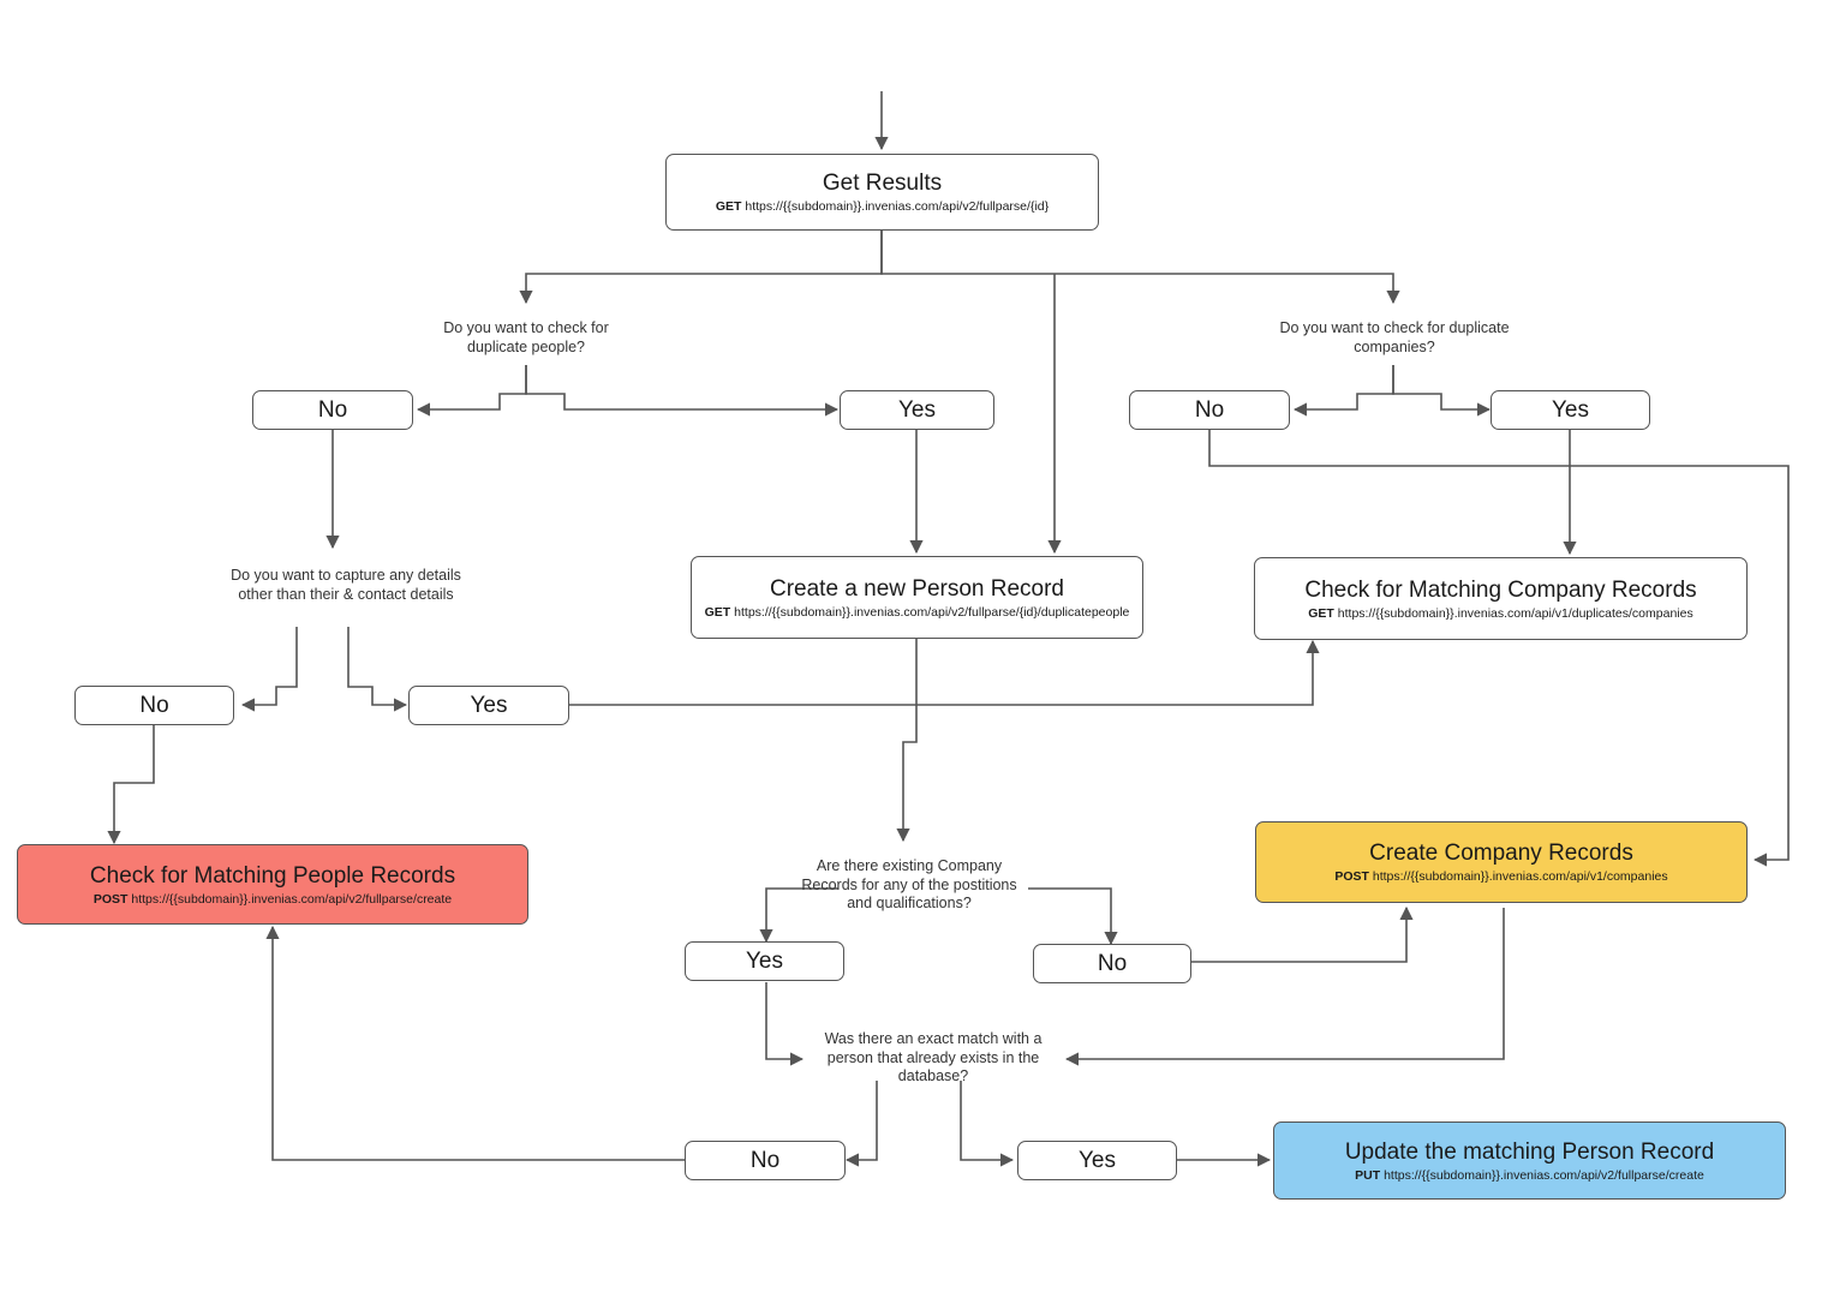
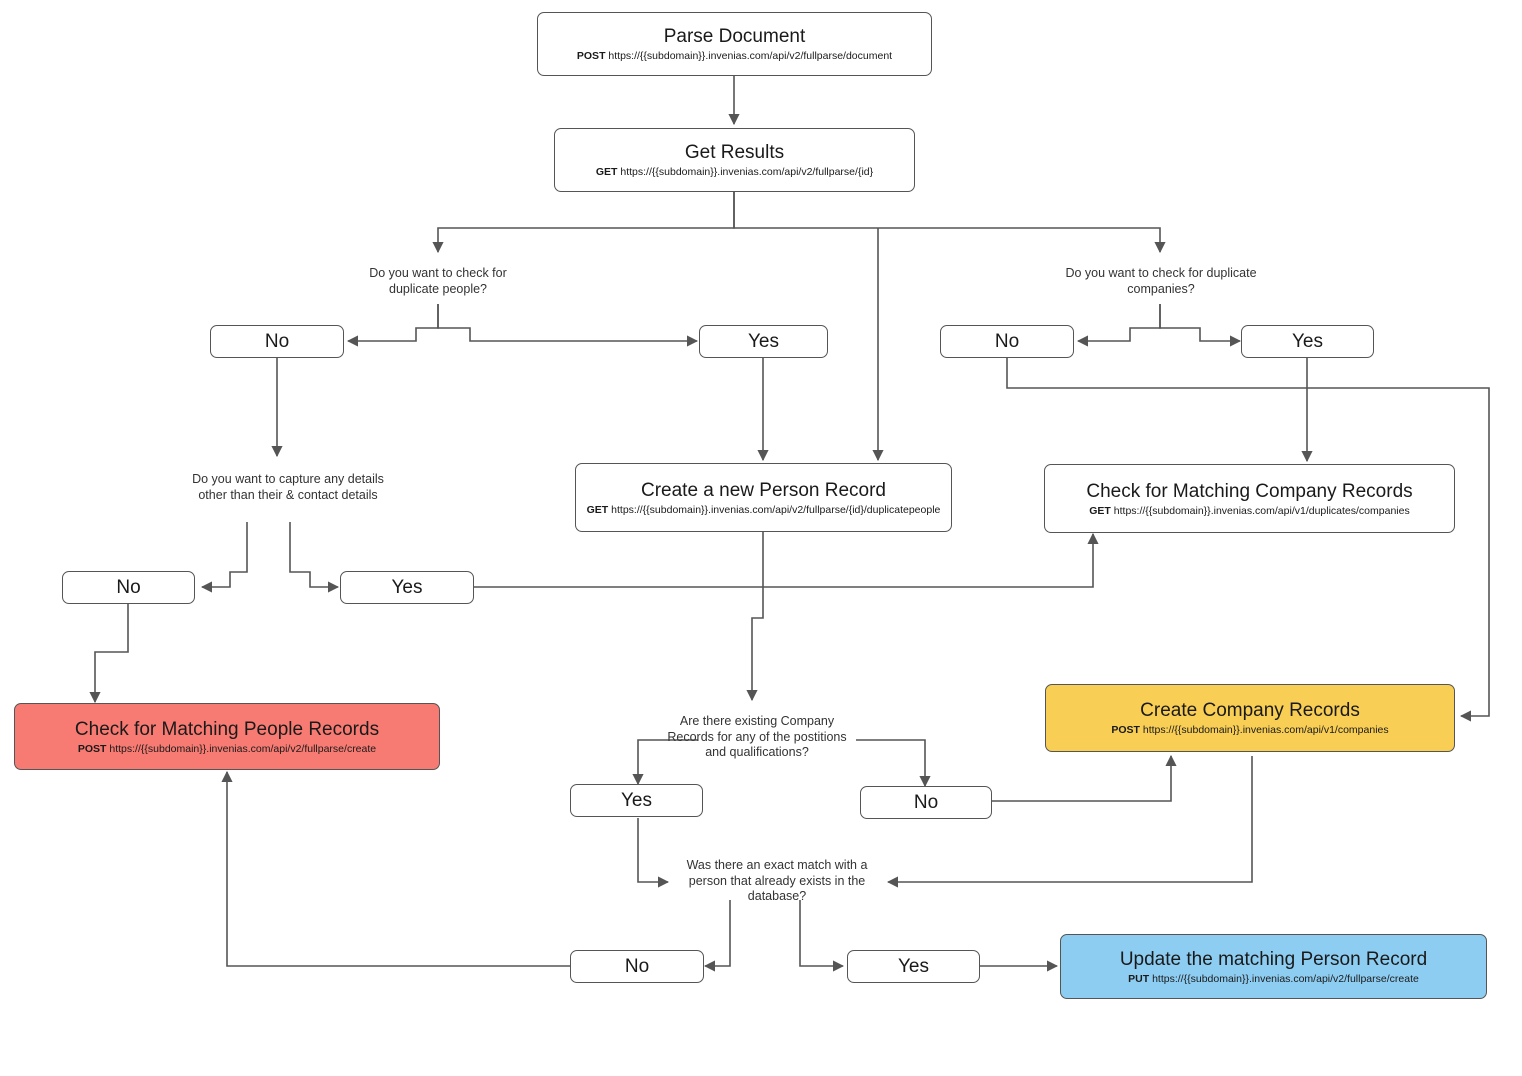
+ Parse Document
+ POST https://{{subdomain}}.invenias.com/api/v2/fullparse/document
  Get Results
  GET https://{{subdomain}}.invenias.com/api/v2/fullparse/{id}
  Create a new Person Record
  GET https://{{subdomain}}.invenias.com/api/v2/fullparse/{id}/duplicatepeople
  Check for Matching Company Records
  GET https://{{subdomain}}.invenias.com/api/v1/duplicates/companies
  Check for Matching People Records
  POST https://{{subdomain}}.invenias.com/api/v2/fullparse/create
  Create Company Records
  POST https://{{subdomain}}.invenias.com/api/v1/companies
  Update the matching Person Record
  PUT https://{{subdomain}}.invenias.com/api/v2/fullparse/create
  Do you want to check for duplicate people?
  Do you want to check for duplicate companies?
  Do you want to capture any details other than their & contact details
  Are there existing Company Records for any of the postitions and qualifications?
  Was there an exact match with a person that already exists in the database?
  No
  Yes
  No
  Yes
  No
  Yes
  Yes
  No
  No
  Yes
